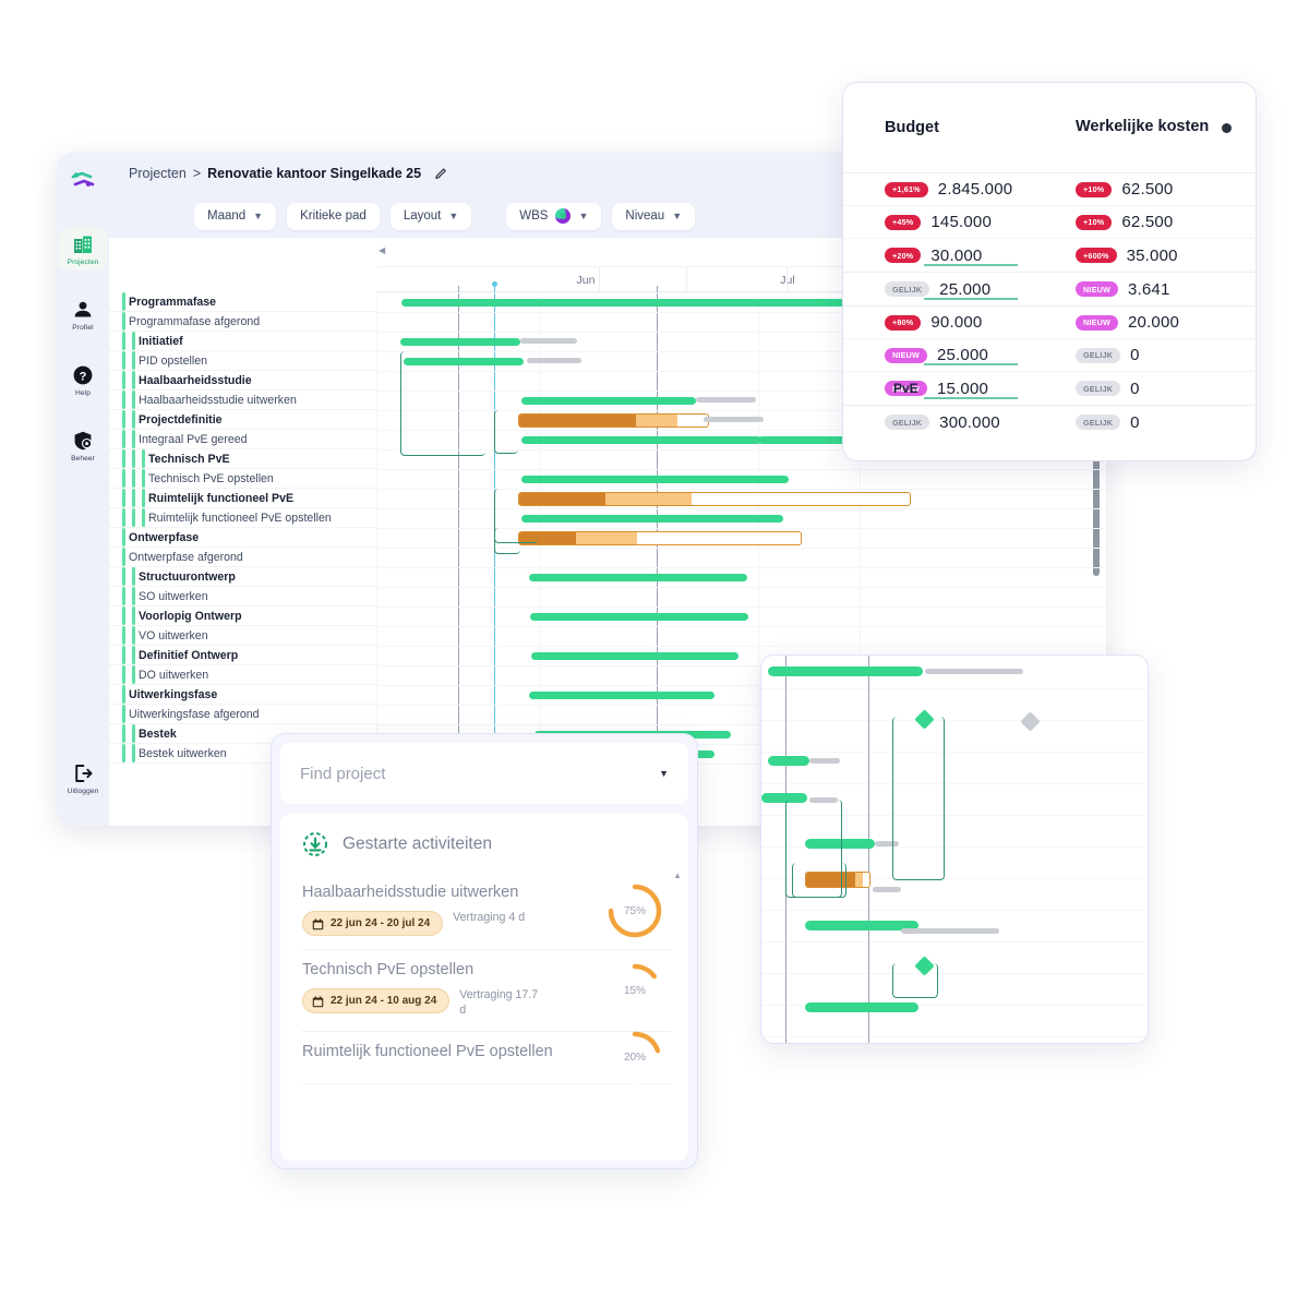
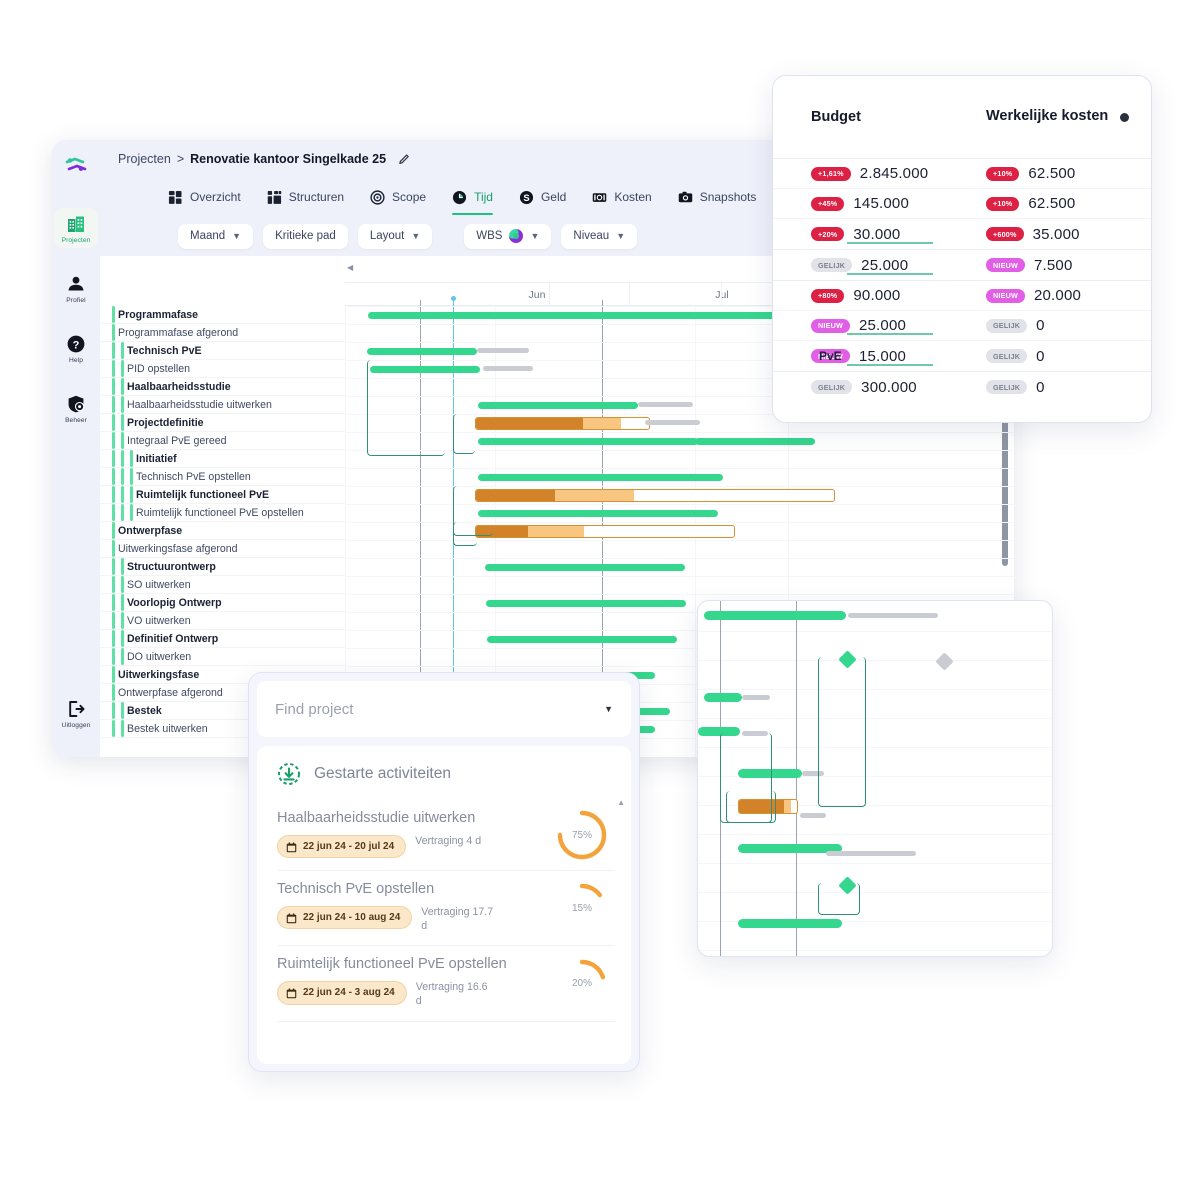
  ?
  Projecten
  >
  Renovatie kantoor Singelkade 25
+ Overzicht
+ Structuren
+ Scope
+ Tijd
+ S
+ Geld
+ Kosten
+ Snapshots
  Maand
  ▼
  Kritieke pad
  Layout
  ▼
  WBS
  ▼
  Niveau
  ▼
  Programmafase
  Programmafase afgerond
- Initiatief
+ Technisch PvE
  PID opstellen
  Haalbaarheidsstudie
  Haalbaarheidsstudie uitwerken
  Projectdefinitie
  Integraal PvE gereed
- Technisch PvE
+ Initiatief
  Technisch PvE opstellen
  Ruimtelijk functioneel PvE
  Ruimtelijk functioneel PvE opstellen
  Ontwerpfase
- Ontwerpfase afgerond
+ Uitwerkingsfase afgerond
  Structuurontwerp
  SO uitwerken
  Voorlopig Ontwerp
  VO uitwerken
  Definitief Ontwerp
  DO uitwerken
  Uitwerkingsfase
- Uitwerkingsfase afgerond
+ Ontwerpfase afgerond
  Bestek
  Bestek uitwerken
  ◀
  Jun
  Jul
  Budget
  Werkelijke kosten
  +1,61%
  2.845.000
  +10%
  62.500
  +45%
  145.000
  +10%
  62.500
  +20%
  30.000
  +600%
  35.000
  GELIJK
  25.000
  NIEUW
- 3.641
+ 7.500
  +80%
  90.000
  NIEUW
  20.000
  NIEUW
  25.000
  GELIJK
  0
  PvE
  NIEUW
  15.000
  GELIJK
  0
  GELIJK
  300.000
  GELIJK
  0
  Find project
  ▼
  Gestarte activiteiten
  ▲
  Haalbaarheidsstudie uitwerken
  22 jun 24 - 20 jul 24
  Vertraging 4 d
  75%
  Technisch PvE opstellen
  22 jun 24 - 10 aug 24
  Vertraging 17.7 d
  15%
  Ruimtelijk functioneel PvE opstellen
+ 22 jun 24 - 3 aug 24
+ Vertraging 16.6 d
  20%
